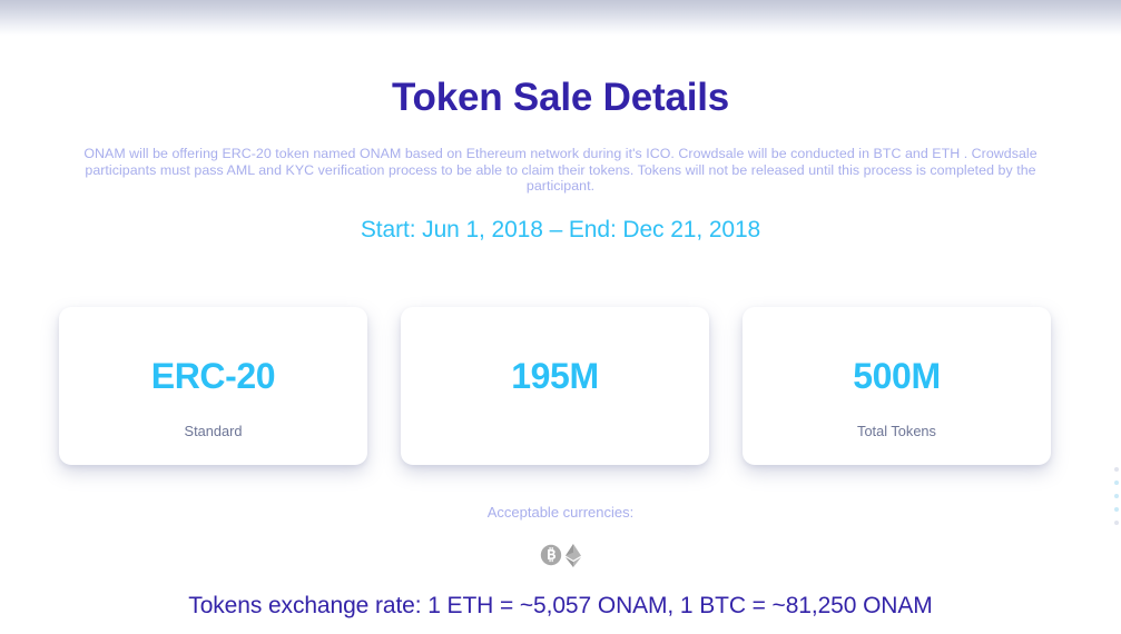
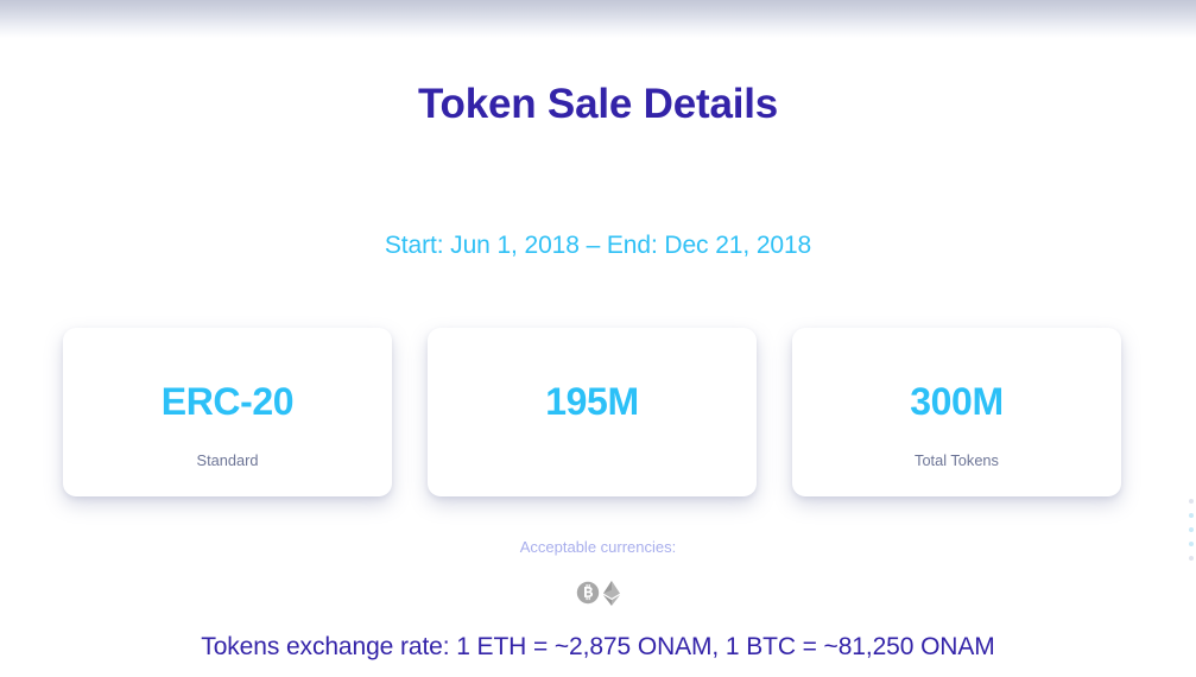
  Token Sale Details
- ONAM will be offering ERC-20 token named ONAM based on Ethereum network during it's ICO. Crowdsale will be conducted in BTC and ETH . Crowdsale participants must pass AML and KYC verification process to be able to claim their tokens. Tokens will not be released until this process is completed by the participant.
  Start: Jun 1, 2018 – End: Dec 21, 2018
  ERC-20
  Standard
  195M
- 500M
+ 300M
  Total Tokens
  Acceptable currencies:
- Tokens exchange rate: 1 ETH = ~5,057 ONAM, 1 BTC = ~81,250 ONAM
+ Tokens exchange rate: 1 ETH = ~2,875 ONAM, 1 BTC = ~81,250 ONAM
